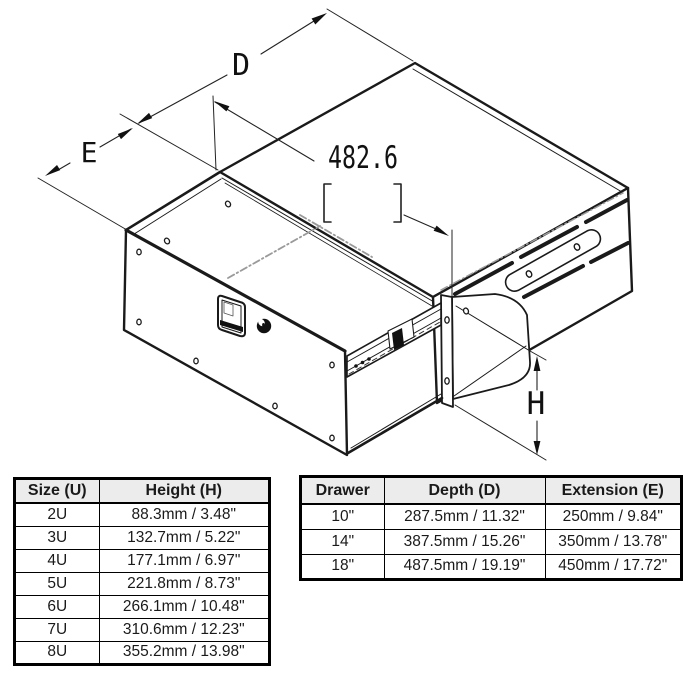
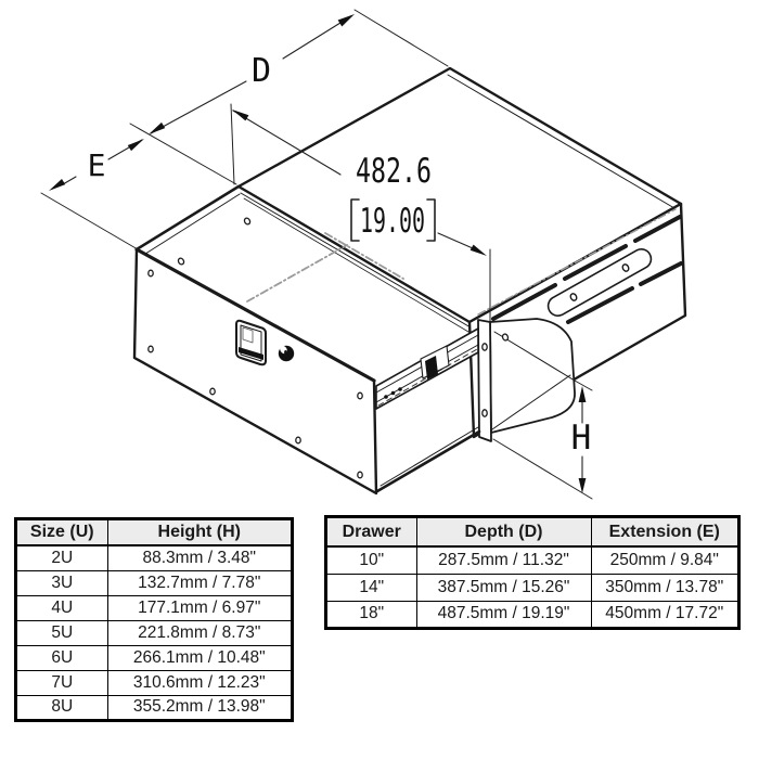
  D
  E
  H
  482.6
+ 19.00
  Size (U)	Height (H)
  2U	88.3mm / 3.48"
- 3U	132.7mm / 5.22"
+ 3U	132.7mm / 7.78"
  4U	177.1mm / 6.97"
  5U	221.8mm / 8.73"
  6U	266.1mm / 10.48"
  7U	310.6mm / 12.23"
  8U	355.2mm / 13.98"
  Drawer	Depth (D)	Extension (E)
  10"	287.5mm / 11.32"	250mm / 9.84"
  14"	387.5mm / 15.26"	350mm / 13.78"
  18"	487.5mm / 19.19"	450mm / 17.72"
